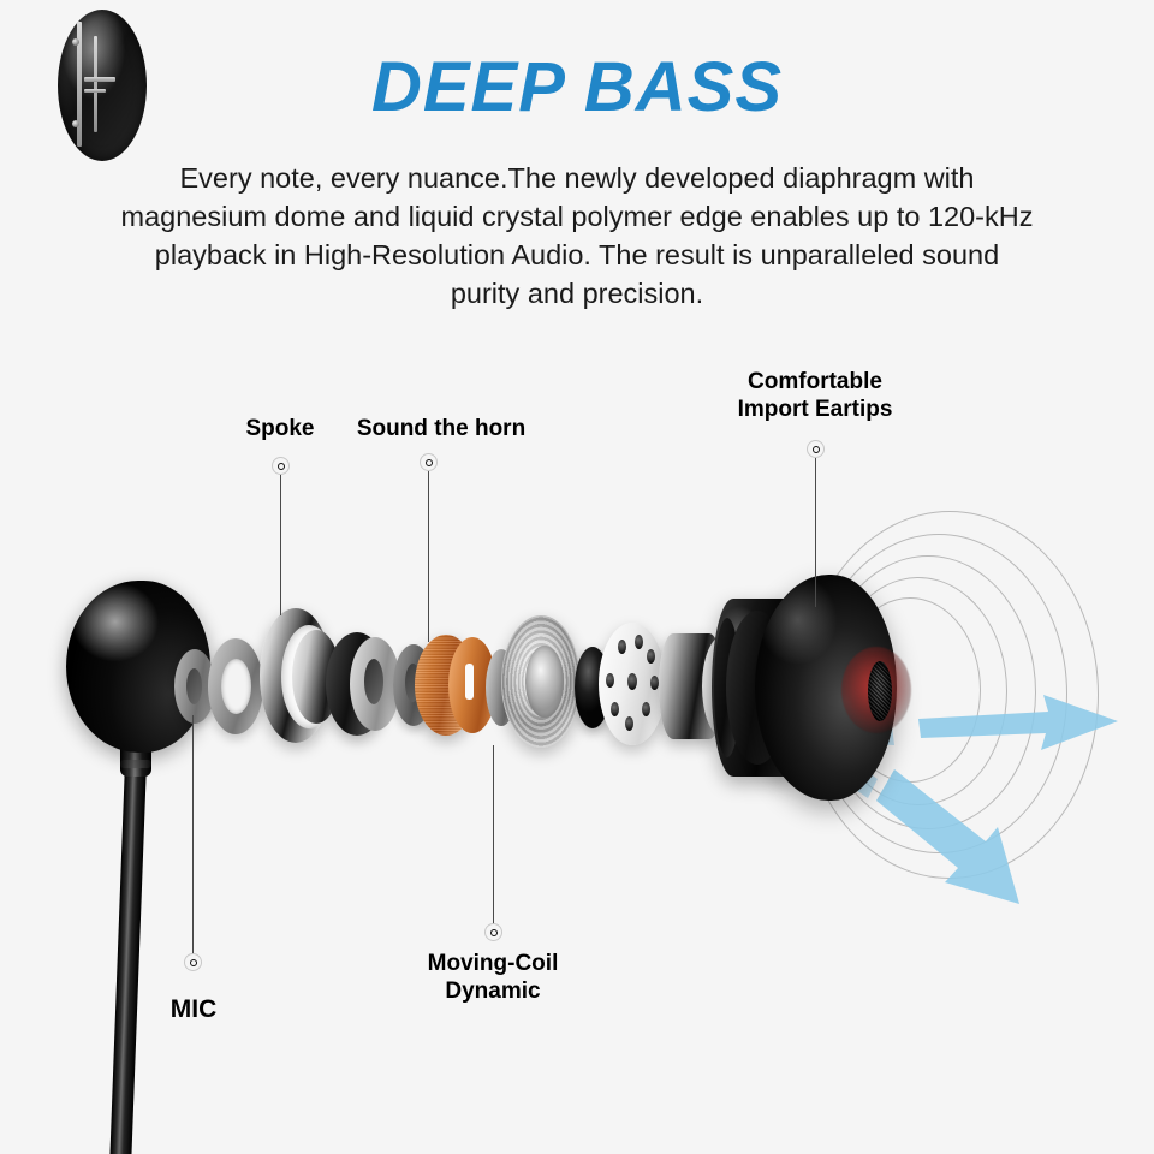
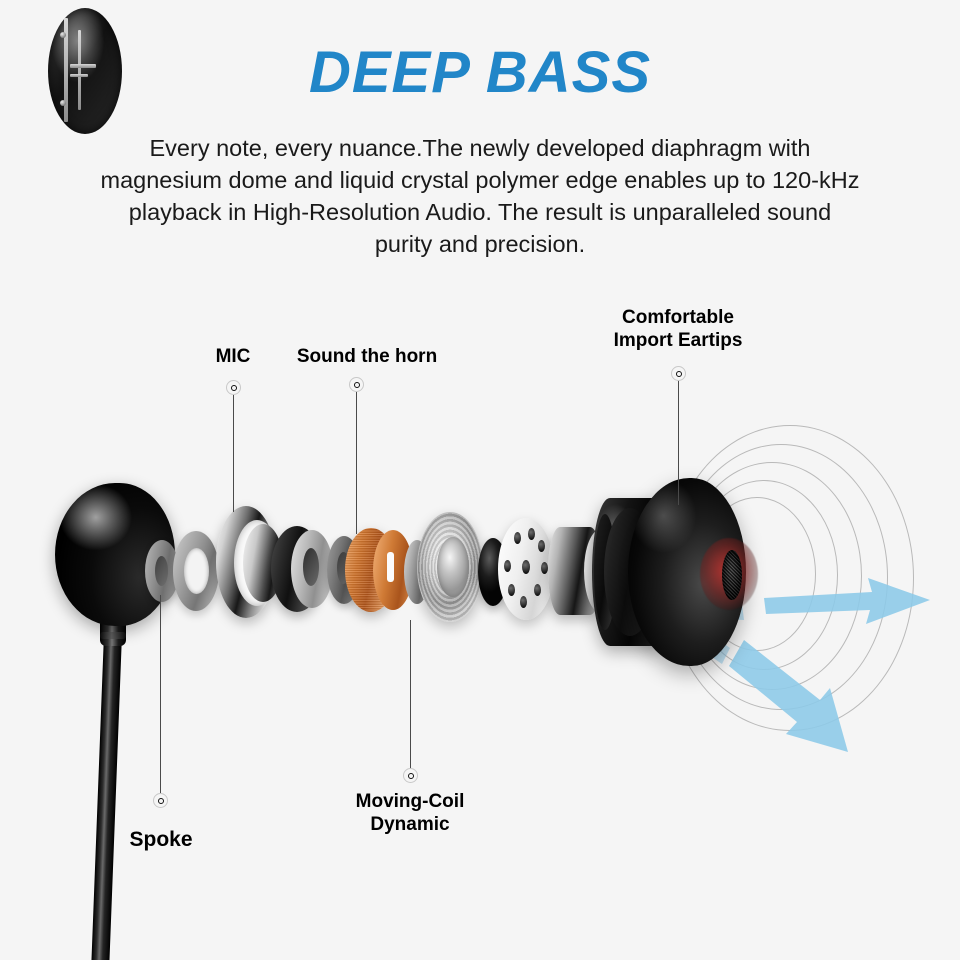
  DEEP BASS
  Every note, every nuance.The newly developed diaphragm with magnesium dome and liquid crystal polymer edge enables up to 120-kHz playback in High-Resolution Audio. The result is unparalleled sound purity and precision.
- Spoke
+ MIC
  Sound the horn
  Comfortable
  Import Eartips
- MIC
+ Spoke
  Moving-Coil
  Dynamic
